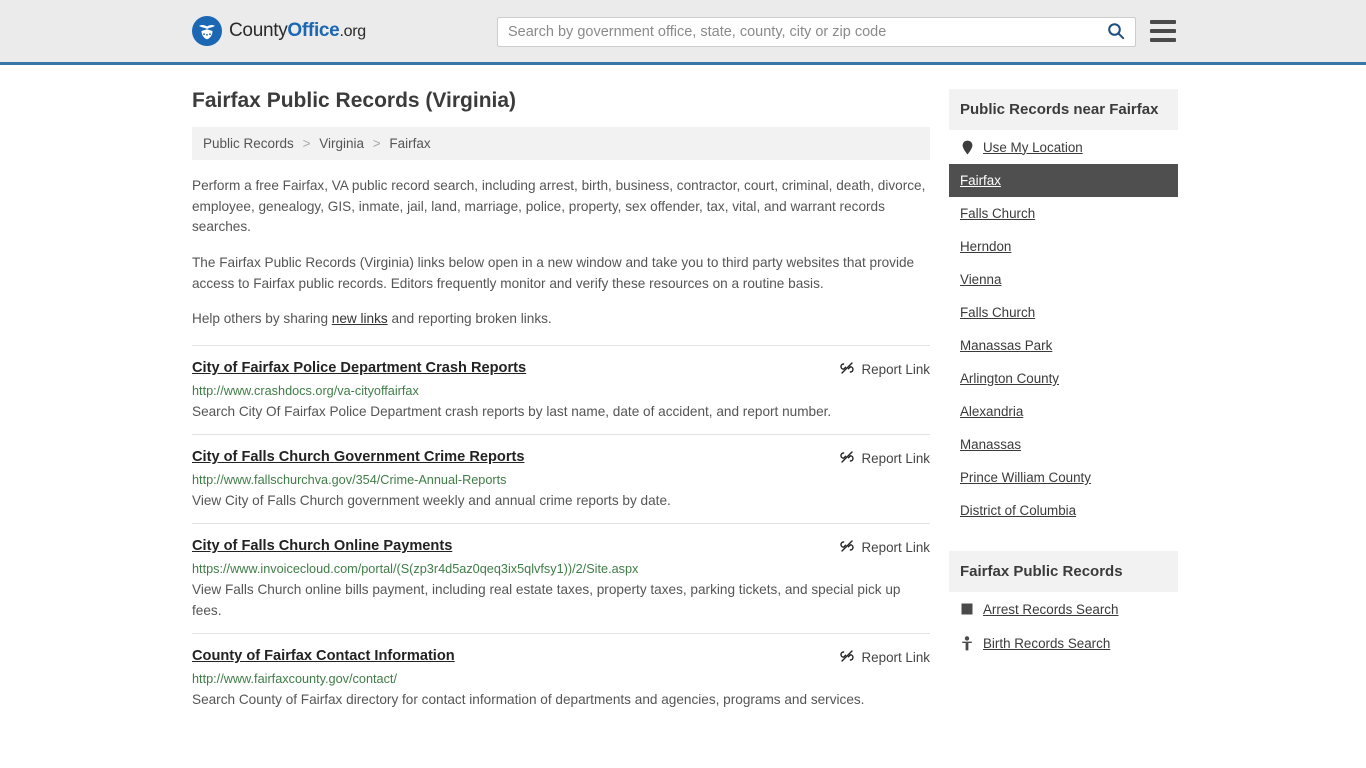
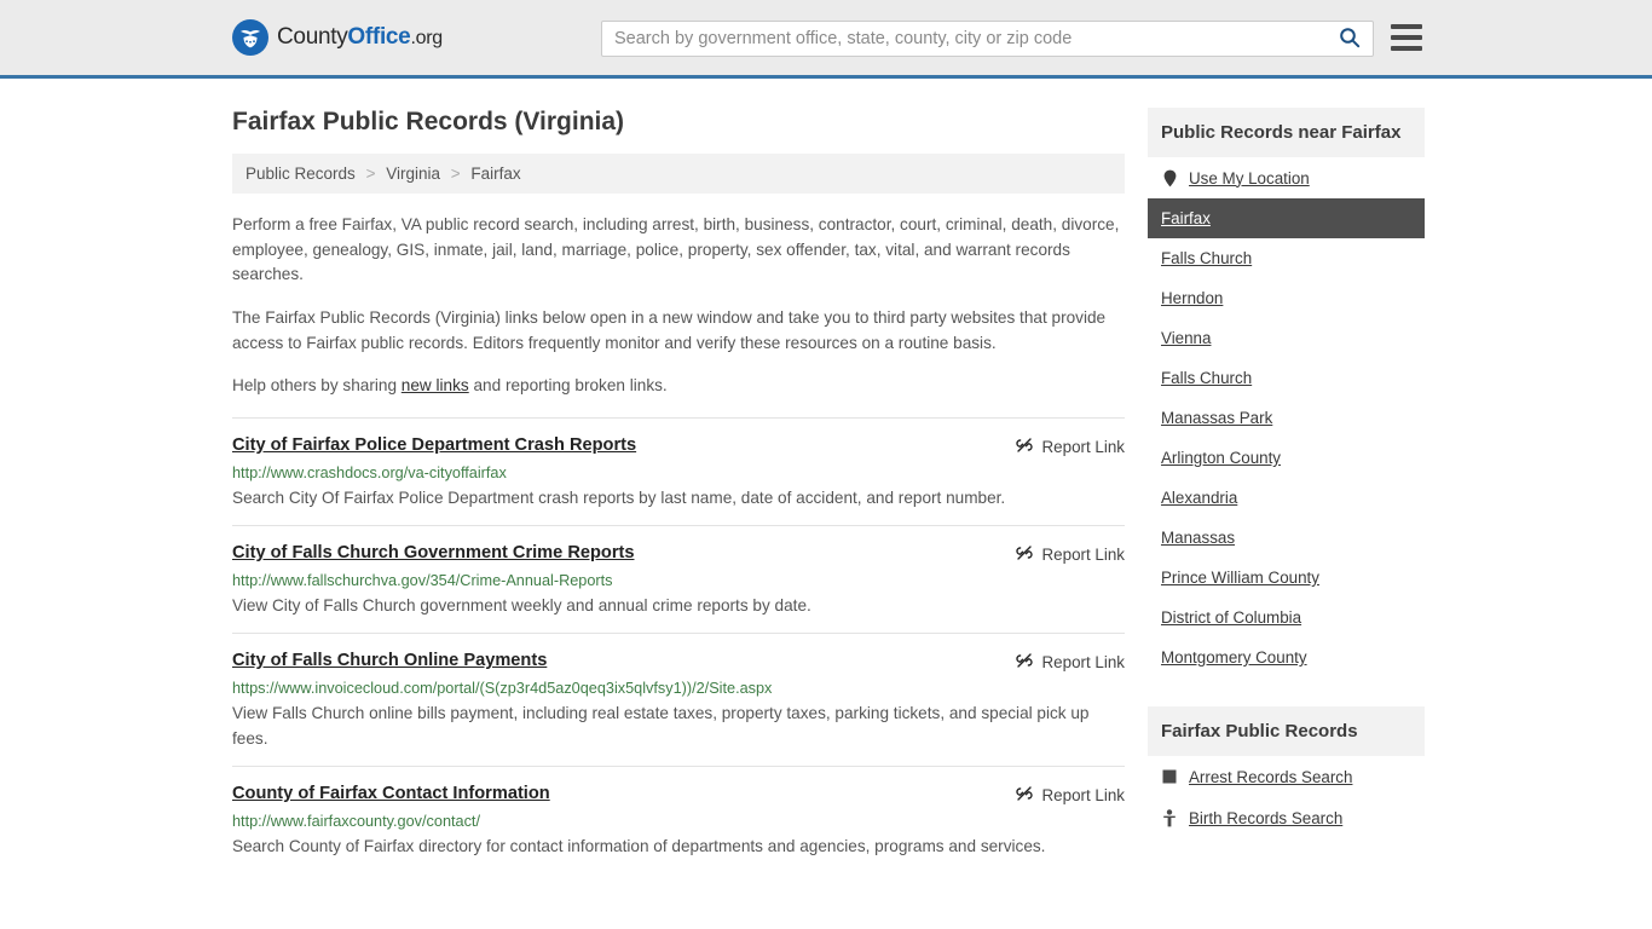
  CountyOffice.org
  Search by government office, state, county, city or zip code
  Fairfax Public Records (Virginia)
  Public Records > Virginia > Fairfax
  Perform a free Fairfax, VA public record search, including arrest, birth, business, contractor, court, criminal, death, divorce, employee, genealogy, GIS, inmate, jail, land, marriage, police, property, sex offender, tax, vital, and warrant records searches.
  The Fairfax Public Records (Virginia) links below open in a new window and take you to third party websites that provide access to Fairfax public records. Editors frequently monitor and verify these resources on a routine basis.
  Help others by sharing new links and reporting broken links.
  City of Fairfax Police Department Crash Reports
  Report Link
  http://www.crashdocs.org/va-cityoffairfax
  Search City Of Fairfax Police Department crash reports by last name, date of accident, and report number.
  City of Falls Church Government Crime Reports
  Report Link
  http://www.fallschurchva.gov/354/Crime-Annual-Reports
  View City of Falls Church government weekly and annual crime reports by date.
  City of Falls Church Online Payments
  Report Link
  https://www.invoicecloud.com/portal/(S(zp3r4d5az0qeq3ix5qlvfsy1))/2/Site.aspx
  View Falls Church online bills payment, including real estate taxes, property taxes, parking tickets, and special pick up fees.
  County of Fairfax Contact Information
  Report Link
  http://www.fairfaxcounty.gov/contact/
  Search County of Fairfax directory for contact information of departments and agencies, programs and services.
  Public Records near Fairfax
  Use My Location
  Fairfax
  Falls Church
  Herndon
  Vienna
  Falls Church
  Manassas Park
  Arlington County
  Alexandria
  Manassas
  Prince William County
  District of Columbia
+ Montgomery County
  Fairfax Public Records
  Arrest Records Search
  Birth Records Search
